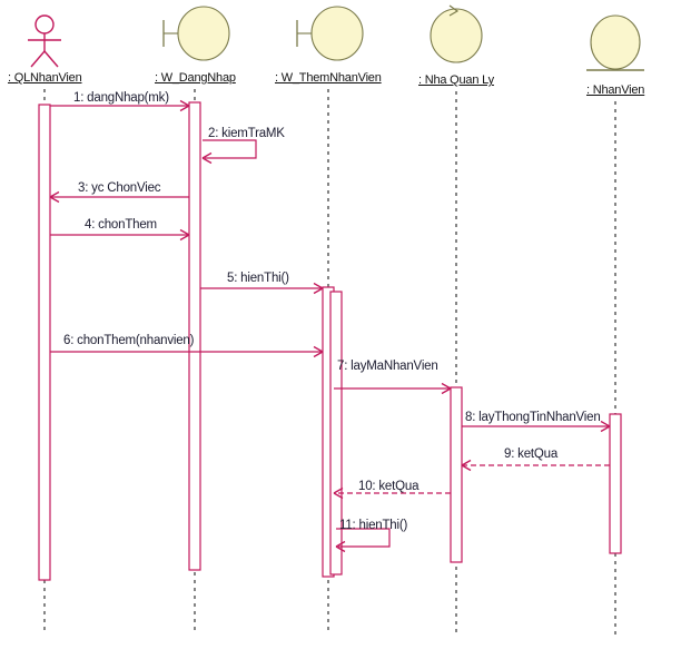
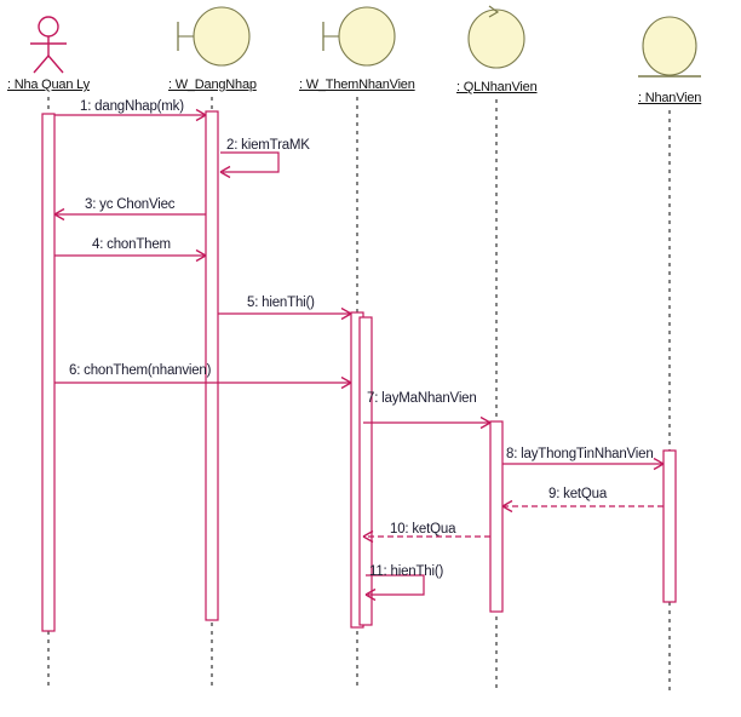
- : QLNhanVien
+ : Nha Quan Ly
  : W_DangNhap
  : W_ThemNhanVien
- : Nha Quan Ly
+ : QLNhanVien
  : NhanVien
  1: dangNhap(mk)
  2: kiemTraMK
  3: yc ChonViec
  4: chonThem
  5: hienThi()
  6: chonThem(nhanvien)
  7: layMaNhanVien
  8: layThongTinNhanVien
  9: ketQua
  10: ketQua
  11: hienThi()
